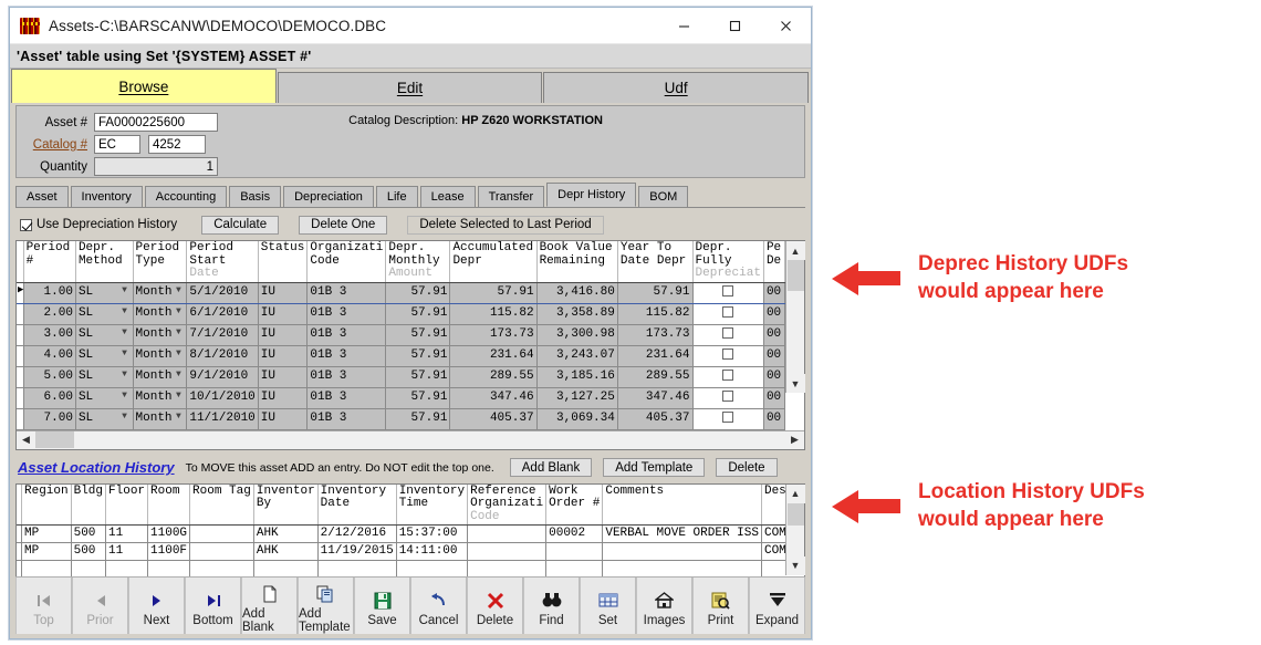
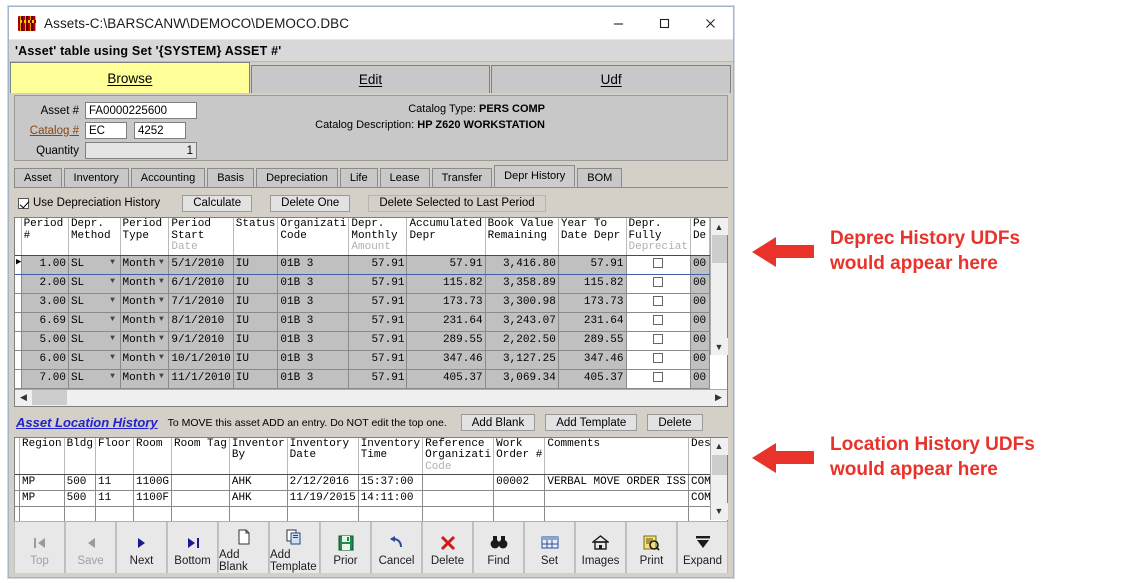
  Assets-C:\BARSCANW\DEMOCO\DEMOCO.DBC
  'Asset' table using Set '{SYSTEM} ASSET #'
  Browse
  Edit
  Udf
  Asset #
  FA0000225600
  Catalog #
  EC
  4252
  Quantity
  1
+ Catalog Type: PERS COMP
  Catalog Description: HP Z620 WORKSTATION
  Asset
  Inventory
  Accounting
  Basis
  Depreciation
  Life
  Lease
  Transfer
  Depr History
  BOM
  Use Depreciation History
  Calculate
  Delete One
  Delete Selected to Last Period
  	Period#	Depr.Method	PeriodType	PeriodStartDate	Status	OrganizatiCode	Depr.MonthlyAmount	AccumulatedDepr	Book ValueRemaining	Year ToDate Depr	Depr.FullyDepreciat	PeDe
  	1.00	SL ▼	Month ▼	5/1/2010	IU	01B 3	57.91	57.91	3,416.80	57.91		00
  	2.00	SL ▼	Month ▼	6/1/2010	IU	01B 3	57.91	115.82	3,358.89	115.82		00
  	3.00	SL ▼	Month ▼	7/1/2010	IU	01B 3	57.91	173.73	3,300.98	173.73		00
- 	4.00	SL ▼	Month ▼	8/1/2010	IU	01B 3	57.91	231.64	3,243.07	231.64		00
+ 	6.69	SL ▼	Month ▼	8/1/2010	IU	01B 3	57.91	231.64	3,243.07	231.64		00
- 	5.00	SL ▼	Month ▼	9/1/2010	IU	01B 3	57.91	289.55	3,185.16	289.55		00
+ 	5.00	SL ▼	Month ▼	9/1/2010	IU	01B 3	57.91	289.55	2,202.50	289.55		00
  	6.00	SL ▼	Month ▼	10/1/2010	IU	01B 3	57.91	347.46	3,127.25	347.46		00
  	7.00	SL ▼	Month ▼	11/1/2010	IU	01B 3	57.91	405.37	3,069.34	405.37		00
  ▲
  ▼
  ◀
  ▶
  Asset Location History
  To MOVE this asset ADD an entry. Do NOT edit the top one.
  Add Blank
  Add Template
  Delete
  	Region	Bldg	Floor	Room	Room Tag	InventorBy	InventoryDate	InventoryTime	ReferenceOrganizatiCode	WorkOrder #	Comments	Des
  	MP	500	11	1100G		AHK	2/12/2016	15:37:00		00002	VERBAL MOVE ORDER ISS	COM
  	MP	500	11	1100F		AHK	11/19/2015	14:11:00				COM
  ▲
  ▼
  Top
- Prior
+ Save
  Next
  Bottom
  Add Blank
  Add Template
- Save
+ Prior
  Cancel
  Delete
  Find
  Set
  Images
  Print
  Expand
  Deprec History UDFs
  would appear here
  Location History UDFs
  would appear here
